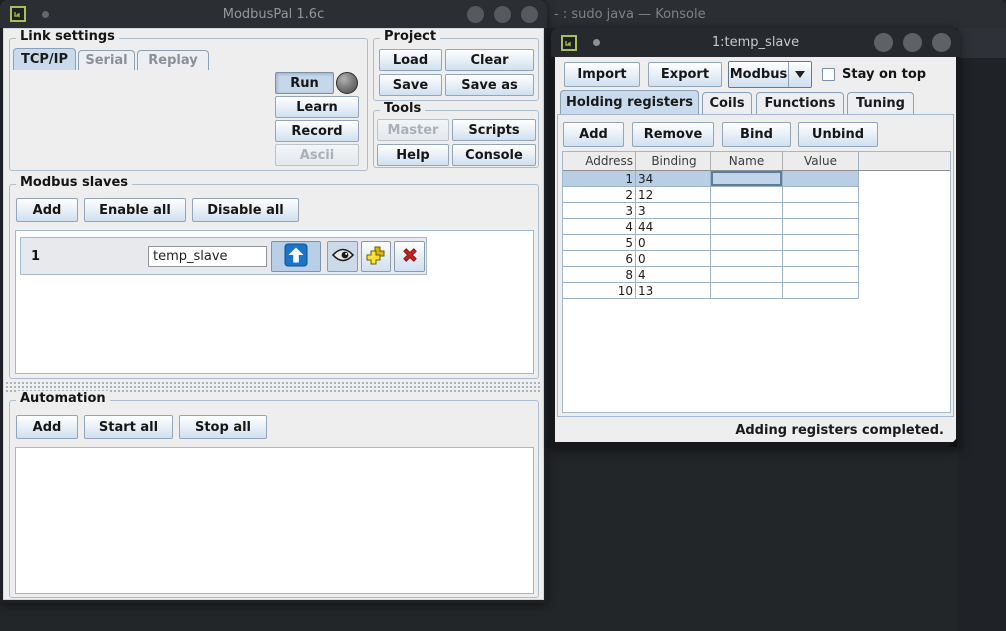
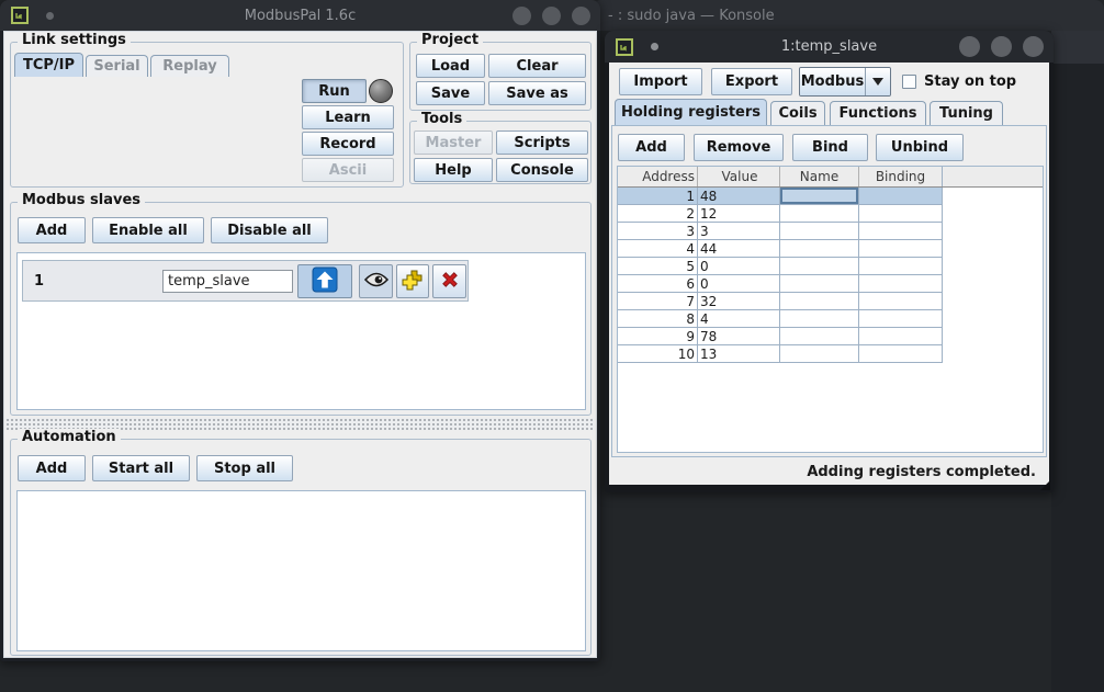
  - : sudo java — Konsole
  ModbusPal 1.6c
  Link settings
  TCP/IP
  Serial
  Replay
  Run
  Learn
  Record
  Ascii
  Project
  Load
  Clear
  Save
  Save as
  Tools
  Master
  Scripts
  Help
  Console
  Modbus slaves
  Add
  Enable all
  Disable all
  1
  temp_slave
  Automation
  Add
  Start all
  Stop all
  1:temp_slave
  Import
  Export
  Modbus
  Stay on top
  Holding registers
  Coils
  Functions
  Tuning
  Add
  Remove
  Bind
  Unbind
  Address
- Binding
+ Value
  Name
- Value
+ Binding
  1
- 34
+ 48
  2
  12
  3
  3
  4
  44
  5
  0
  6
  0
+ 7
+ 32
  8
  4
+ 9
+ 78
  10
  13
  Adding registers completed.
